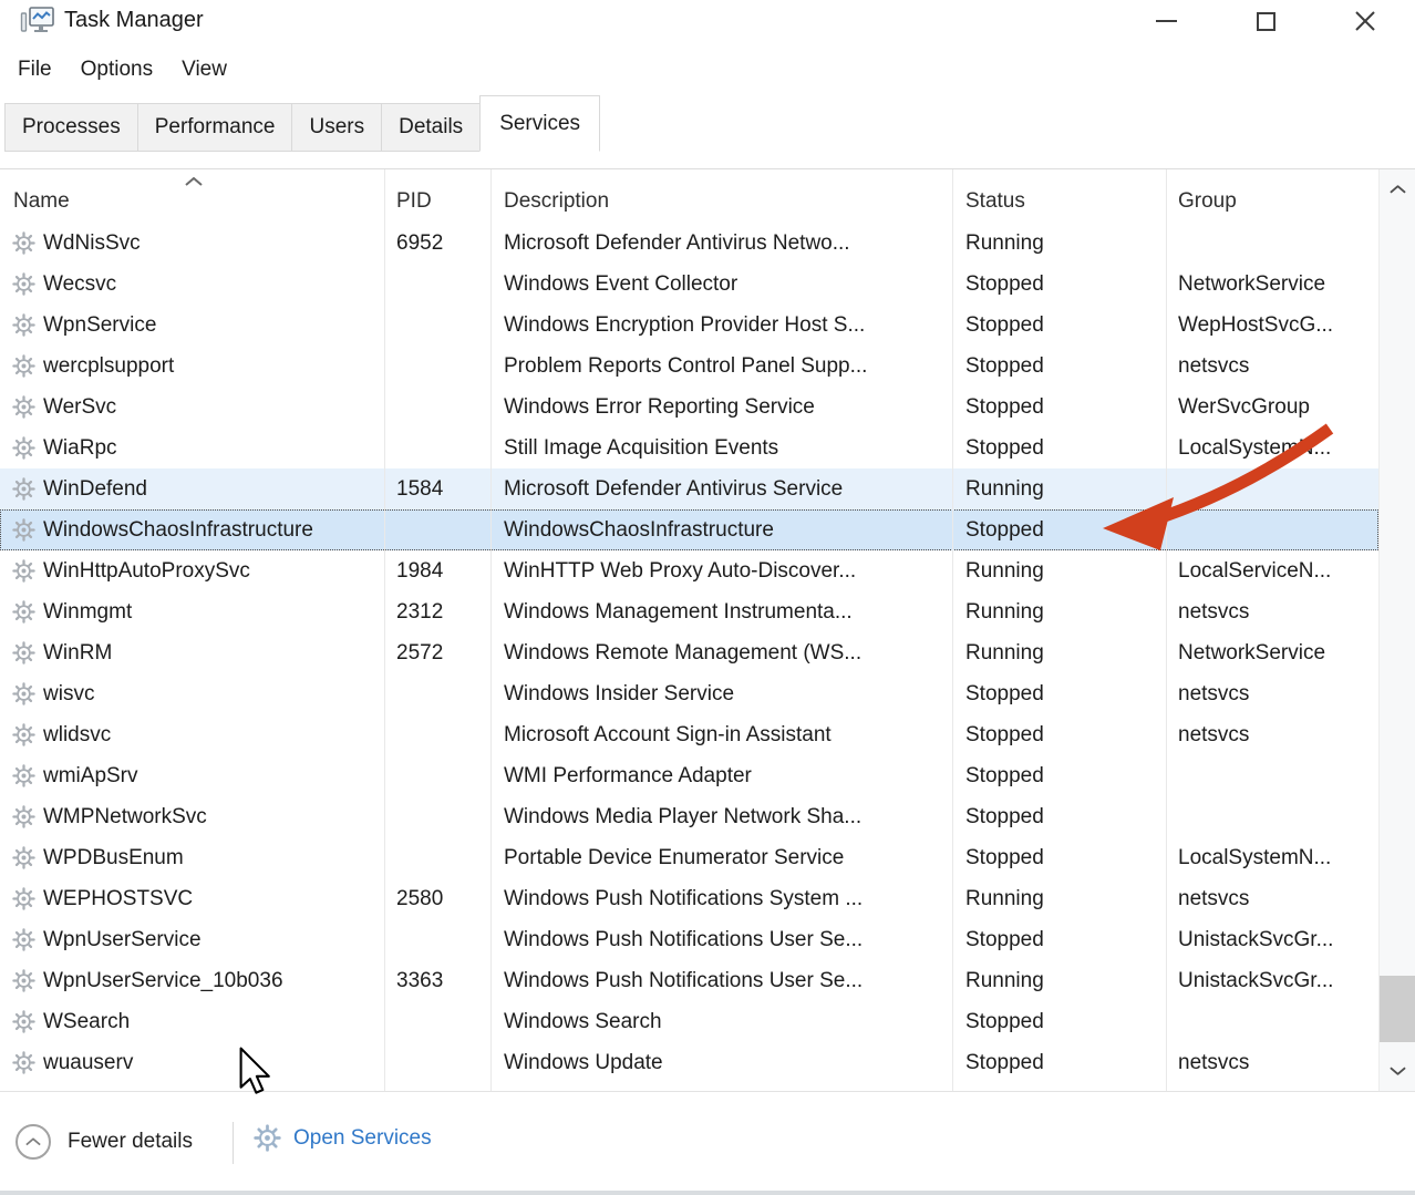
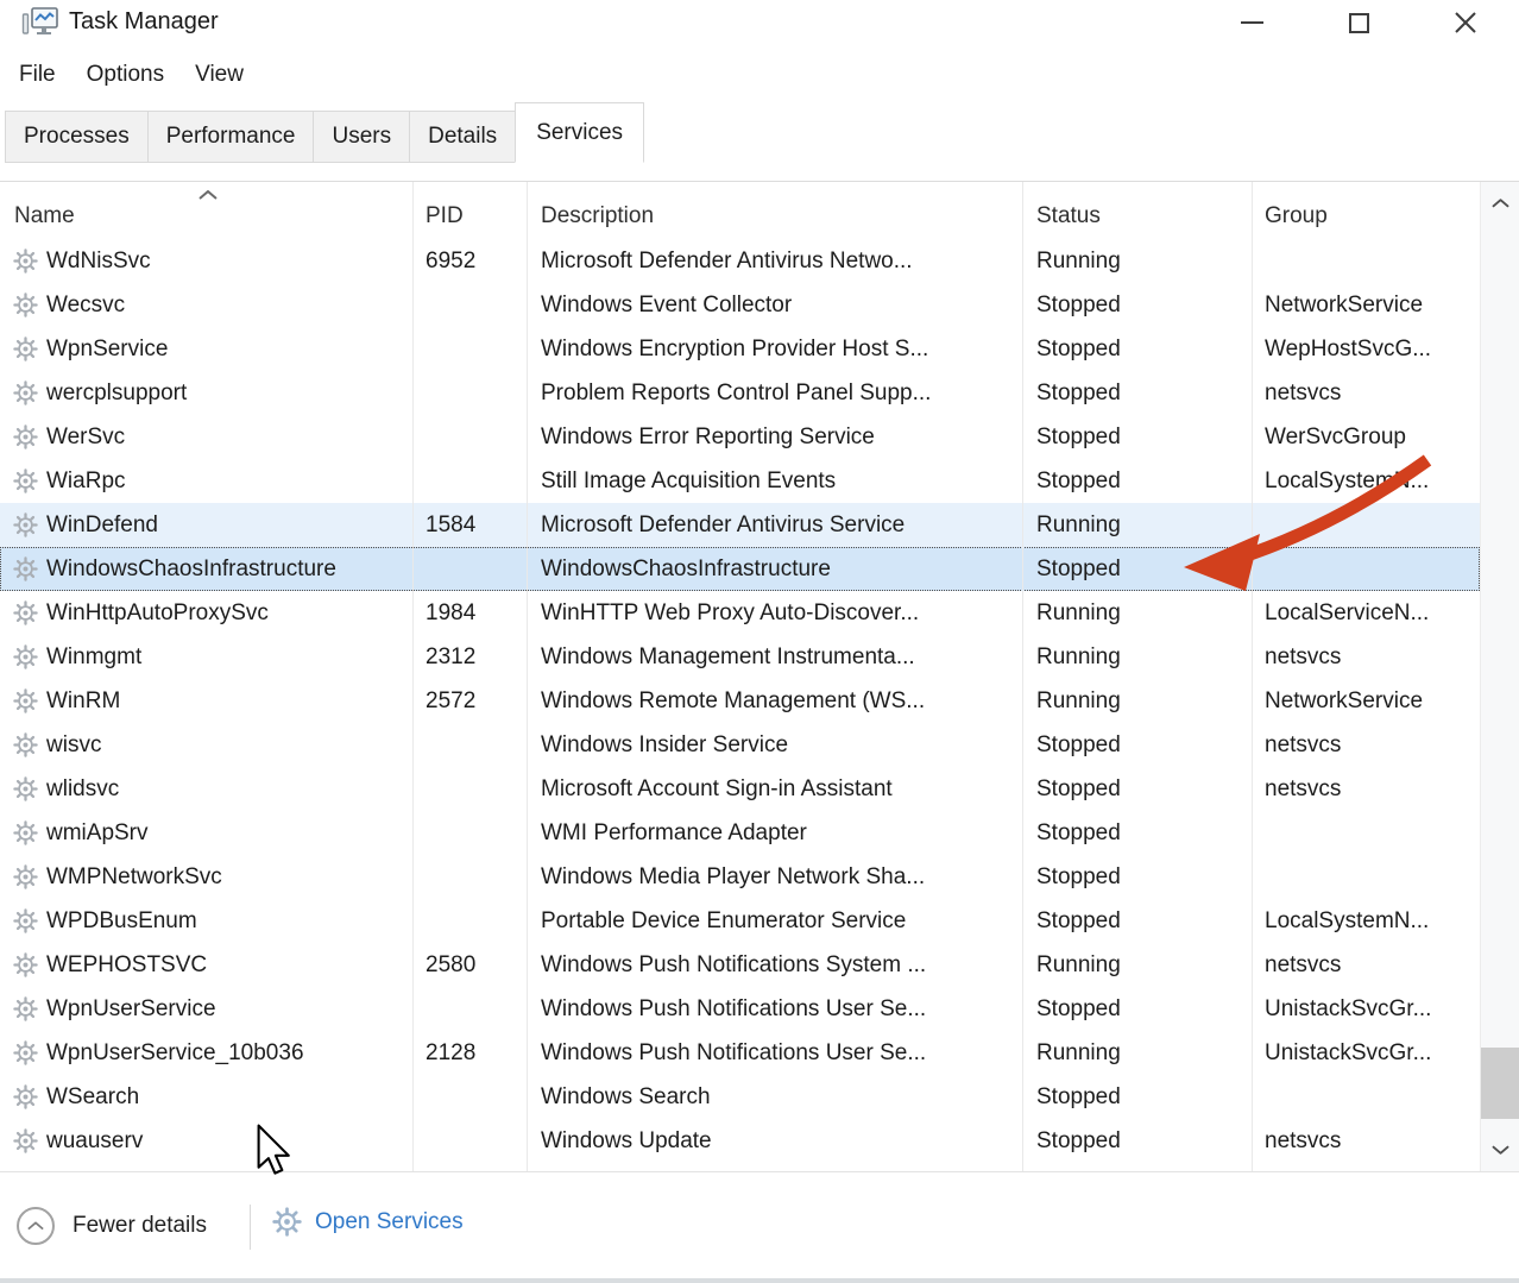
  Task Manager
  File
  Options
  View
  Processes
  Performance
  Users
  Details
  Services
  Name
  PID
  Description
  Status
  Group
  WdNisSvc
  6952
  Microsoft Defender Antivirus Netwo...
  Running
  Wecsvc
  Windows Event Collector
  Stopped
  NetworkService
  WpnService
  Windows Encryption Provider Host S...
  Stopped
  WepHostSvcG...
  wercplsupport
  Problem Reports Control Panel Supp...
  Stopped
  netsvcs
  WerSvc
  Windows Error Reporting Service
  Stopped
  WerSvcGroup
  WiaRpc
  Still Image Acquisition Events
  Stopped
  LocalSystem...
  WinDefend
  1584
  Microsoft Defender Antivirus Service
  Running
  WindowsChaosInfrastructure
  WindowsChaosInfrastructure
  Stopped
  WinHttpAutoProxySvc
  1984
  WinHTTP Web Proxy Auto-Discover...
  Running
  LocalServiceN...
  Winmgmt
  2312
  Windows Management Instrumenta...
  Running
  netsvcs
  WinRM
  2572
  Windows Remote Management (WS...
  Running
  NetworkService
  wisvc
  Windows Insider Service
  Stopped
  netsvcs
  wlidsvc
  Microsoft Account Sign-in Assistant
  Stopped
  netsvcs
  wmiApSrv
  WMI Performance Adapter
  Stopped
  WMPNetworkSvc
  Windows Media Player Network Sha...
  Stopped
  WPDBusEnum
  Portable Device Enumerator Service
  Stopped
  LocalSystemN...
  WEPHOSTSVC
  2580
  Windows Push Notifications System ...
  Running
  netsvcs
  WpnUserService
  Windows Push Notifications User Se...
  Stopped
  UnistackSvcGr...
  WpnUserService_10b036
- 3363
+ 2128
  Windows Push Notifications User Se...
  Running
  UnistackSvcGr...
  WSearch
  Windows Search
  Stopped
  wuauserv
  Windows Update
  Stopped
  netsvcs
  Fewer details
  Open Services
